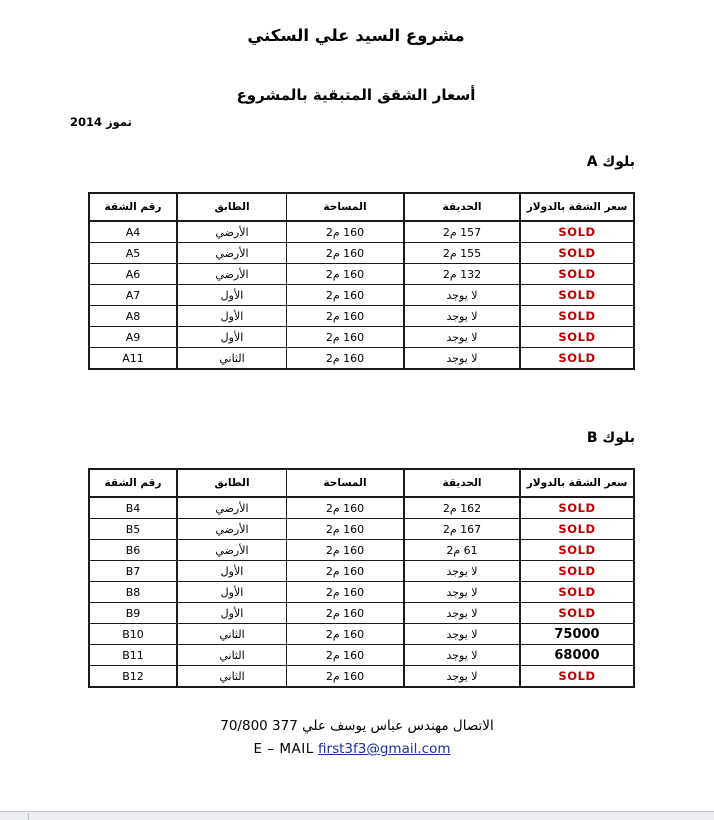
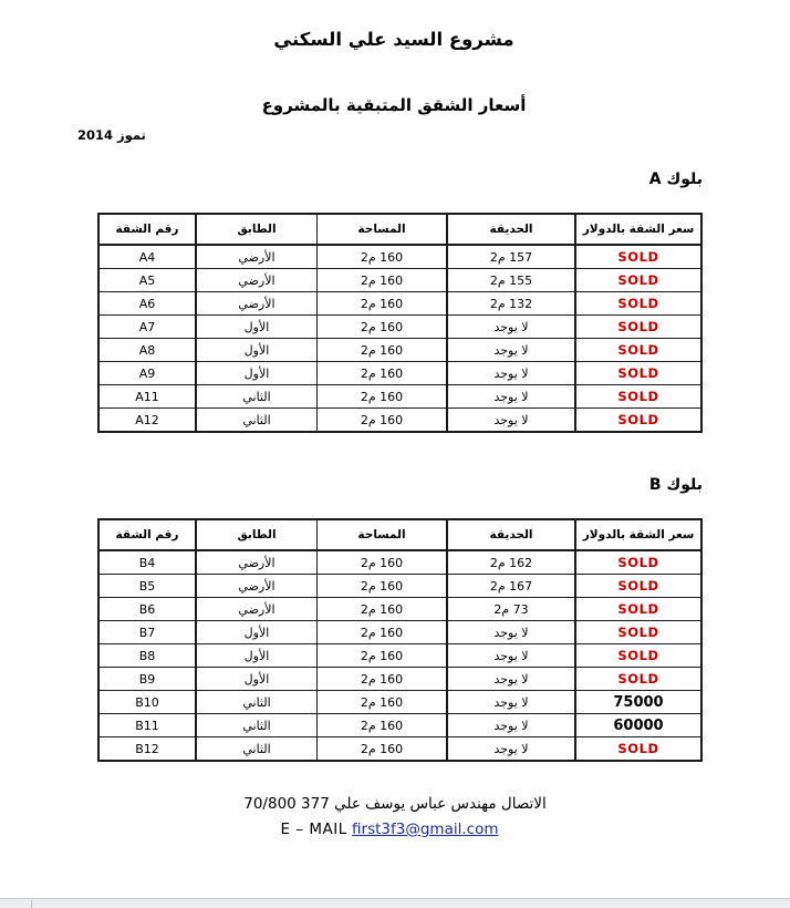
  مشروع السيد علي السكني
  أسعار الشقق المتبقية بالمشروع
  تموز 2014
  بلوك A
  سعر الشقة بالدولار	الحديقة	المساحة	الطابق	رقم الشقة
  SOLD	157 م2	160 م2	الأرضي	A4
  SOLD	155 م2	160 م2	الأرضي	A5
  SOLD	132 م2	160 م2	الأرضي	A6
  SOLD	لا يوجد	160 م2	الأول	A7
  SOLD	لا يوجد	160 م2	الأول	A8
  SOLD	لا يوجد	160 م2	الأول	A9
  SOLD	لا يوجد	160 م2	الثاني	A11
+ SOLD	لا يوجد	160 م2	الثاني	A12
  بلوك B
  سعر الشقة بالدولار	الحديقة	المساحة	الطابق	رقم الشقة
  SOLD	162 م2	160 م2	الأرضي	B4
  SOLD	167 م2	160 م2	الأرضي	B5
- SOLD	61 م2	160 م2	الأرضي	B6
+ SOLD	73 م2	160 م2	الأرضي	B6
  SOLD	لا يوجد	160 م2	الأول	B7
  SOLD	لا يوجد	160 م2	الأول	B8
  SOLD	لا يوجد	160 م2	الأول	B9
  75000	لا يوجد	160 م2	الثاني	B10
- 68000	لا يوجد	160 م2	الثاني	B11
+ 60000	لا يوجد	160 م2	الثاني	B11
  SOLD	لا يوجد	160 م2	الثاني	B12
  الاتصال مهندس عباس يوسف علي 377 70/800
  E – MAIL first3f3@gmail.com
